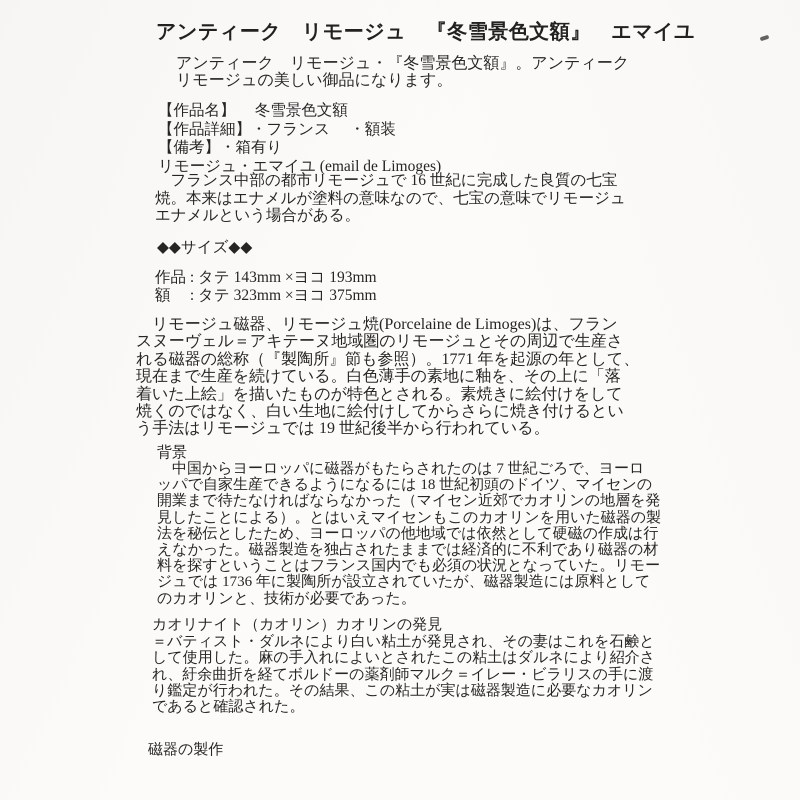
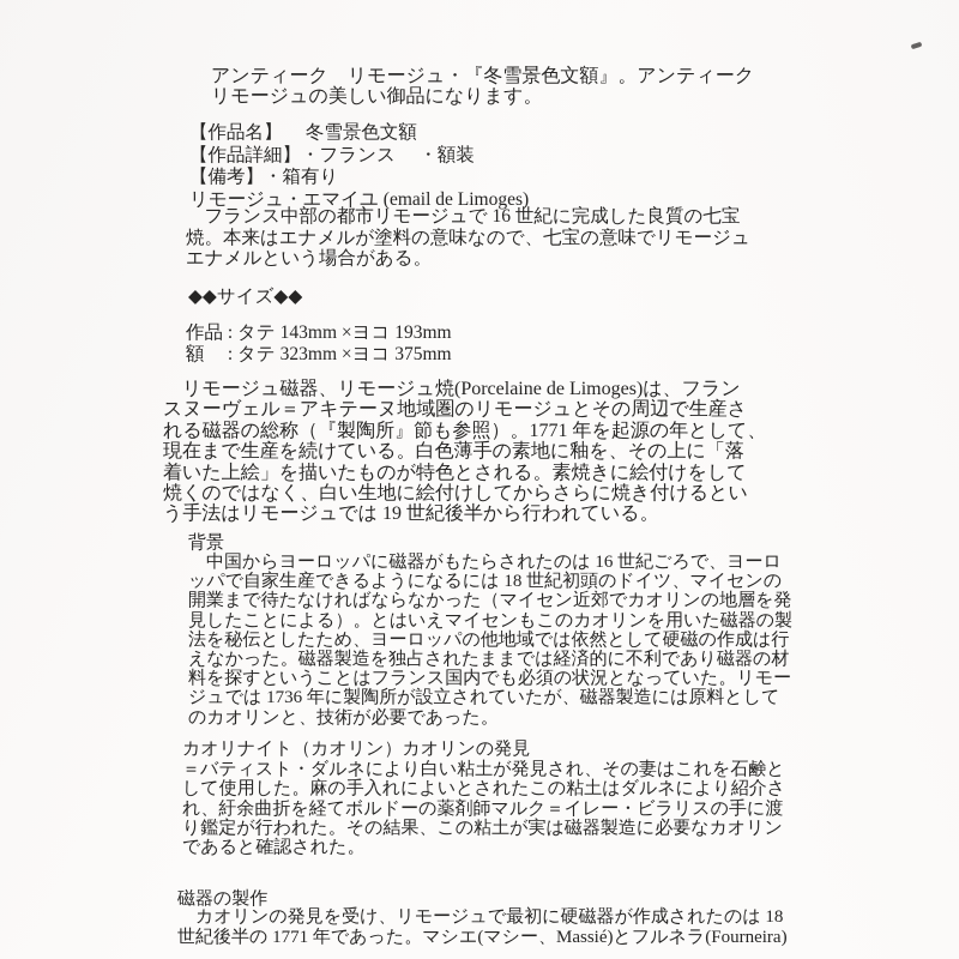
- アンティーク リモージュ 『冬雪景色文額』 エマイユ
  アンティーク リモージュ・『冬雪景色文額』。アンティーク
  リモージュの美しい御品になります。
  【作品名】 冬雪景色文額
  【作品詳細】・フランス ・額装
  【備考】・箱有り
  リモージュ・エマイユ (email de Limoges)
  フランス中部の都市リモージュで 16 世紀に完成した良質の七宝
  焼。本来はエナメルが塗料の意味なので、七宝の意味でリモージュ
  エナメルという場合がある。
  ◆◆サイズ◆◆
  作品 : タテ 143mm ×ヨコ 193mm
  額 : タテ 323mm ×ヨコ 375mm
  リモージュ磁器、リモージュ焼(Porcelaine de Limoges)は、フラン
  スヌーヴェル＝アキテーヌ地域圏のリモージュとその周辺で生産さ
  れる磁器の総称（『製陶所』節も参照）。1771 年を起源の年として、
  現在まで生産を続けている。白色薄手の素地に釉を、その上に「落
  着いた上絵」を描いたものが特色とされる。素焼きに絵付けをして
  焼くのではなく、白い生地に絵付けしてからさらに焼き付けるとい
  う手法はリモージュでは 19 世紀後半から行われている。
  背景
- 中国からヨーロッパに磁器がもたらされたのは 7 世紀ごろで、ヨーロ
+ 中国からヨーロッパに磁器がもたらされたのは 16 世紀ごろで、ヨーロ
  ッパで自家生産できるようになるには 18 世紀初頭のドイツ、マイセンの
  開業まで待たなければならなかった（マイセン近郊でカオリンの地層を発
  見したことによる）。とはいえマイセンもこのカオリンを用いた磁器の製
  法を秘伝としたため、ヨーロッパの他地域では依然として硬磁の作成は行
  えなかった。磁器製造を独占されたままでは経済的に不利であり磁器の材
  料を探すということはフランス国内でも必須の状況となっていた。リモー
  ジュでは 1736 年に製陶所が設立されていたが、磁器製造には原料として
  のカオリンと、技術が必要であった。
  カオリナイト（カオリン）カオリンの発見
  ＝バティスト・ダルネにより白い粘土が発見され、その妻はこれを石鹸と
  して使用した。麻の手入れによいとされたこの粘土はダルネにより紹介さ
  れ、紆余曲折を経てボルドーの薬剤師マルク＝イレー・ビラリスの手に渡
  り鑑定が行われた。その結果、この粘土が実は磁器製造に必要なカオリン
  であると確認された。
  磁器の製作
+ カオリンの発見を受け、リモージュで最初に硬磁器が作成されたのは 18
+ 世紀後半の 1771 年であった。マシエ(マシー、Massié)とフルネラ(Fourneira)
